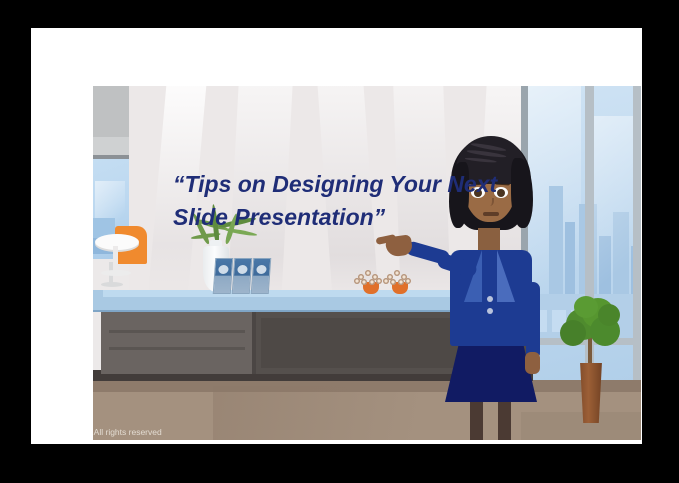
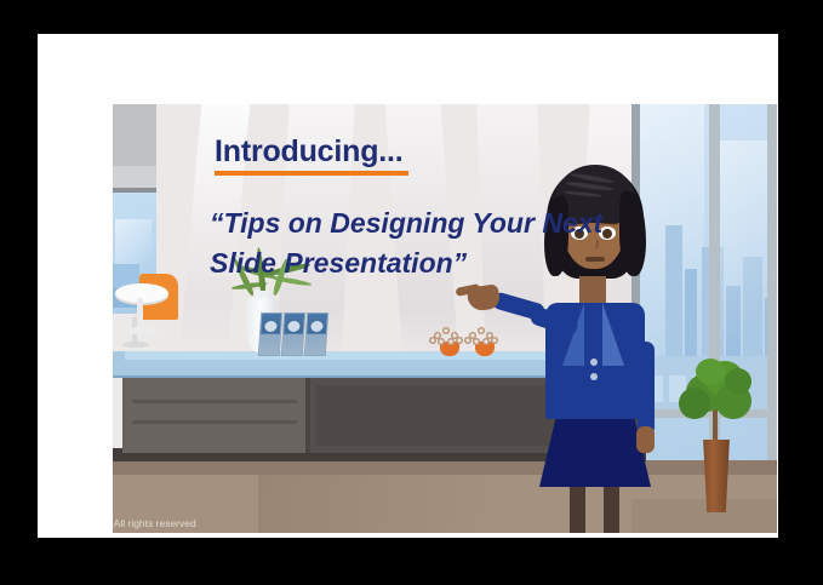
+ Introducing...
  “Tips on Designing Your Next Slide Presentation”
  All rights reserved
